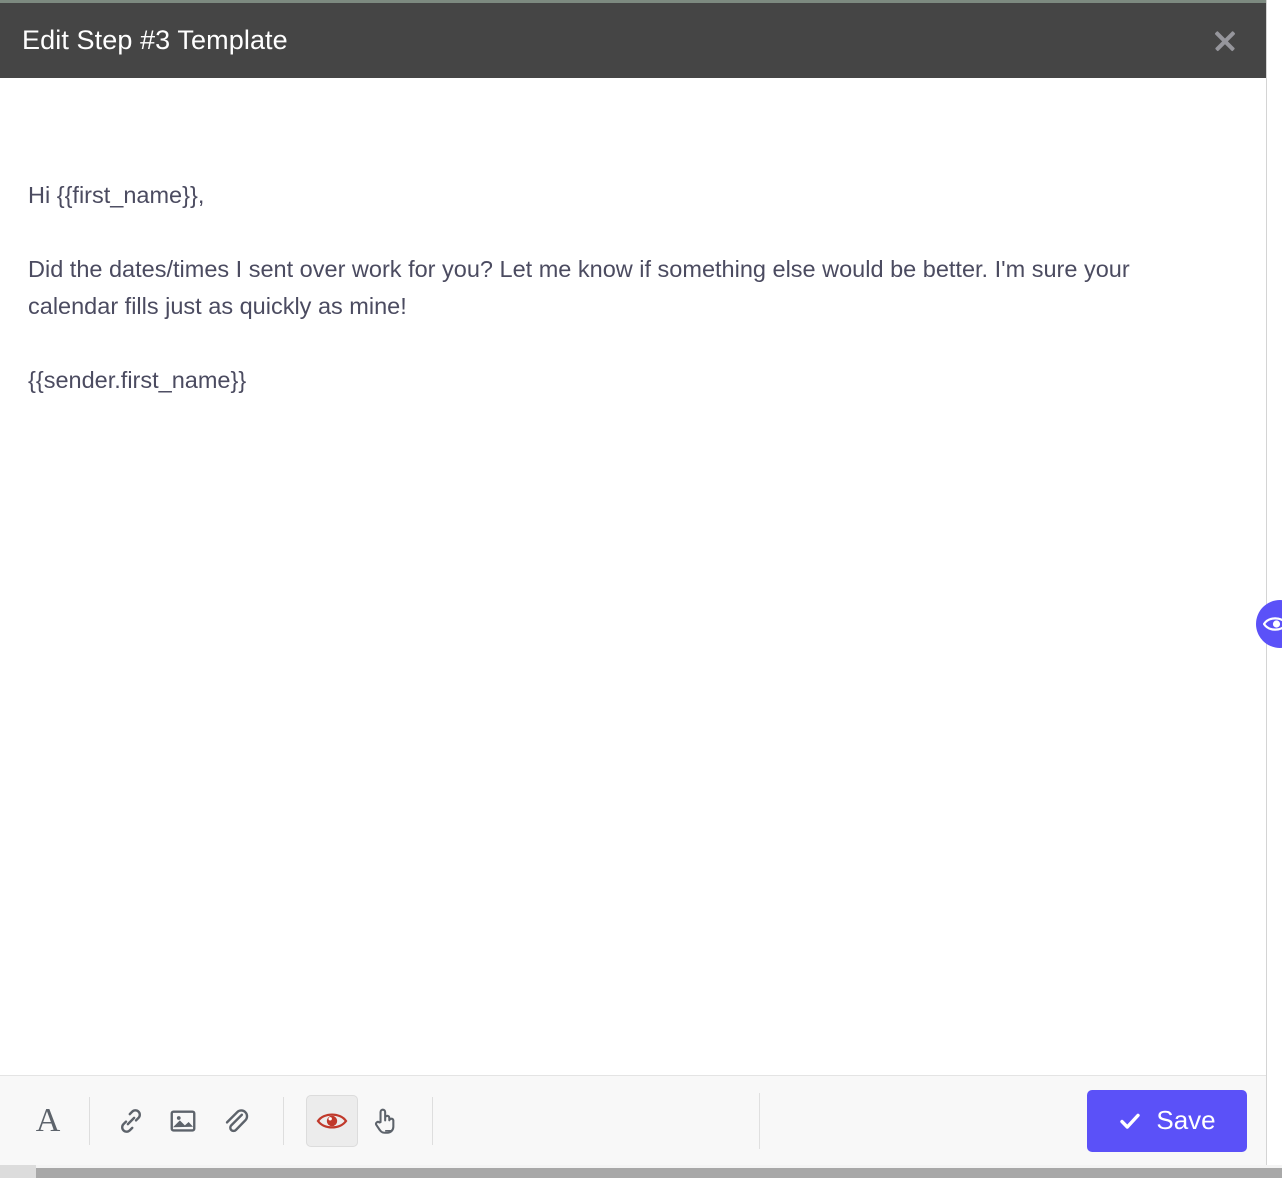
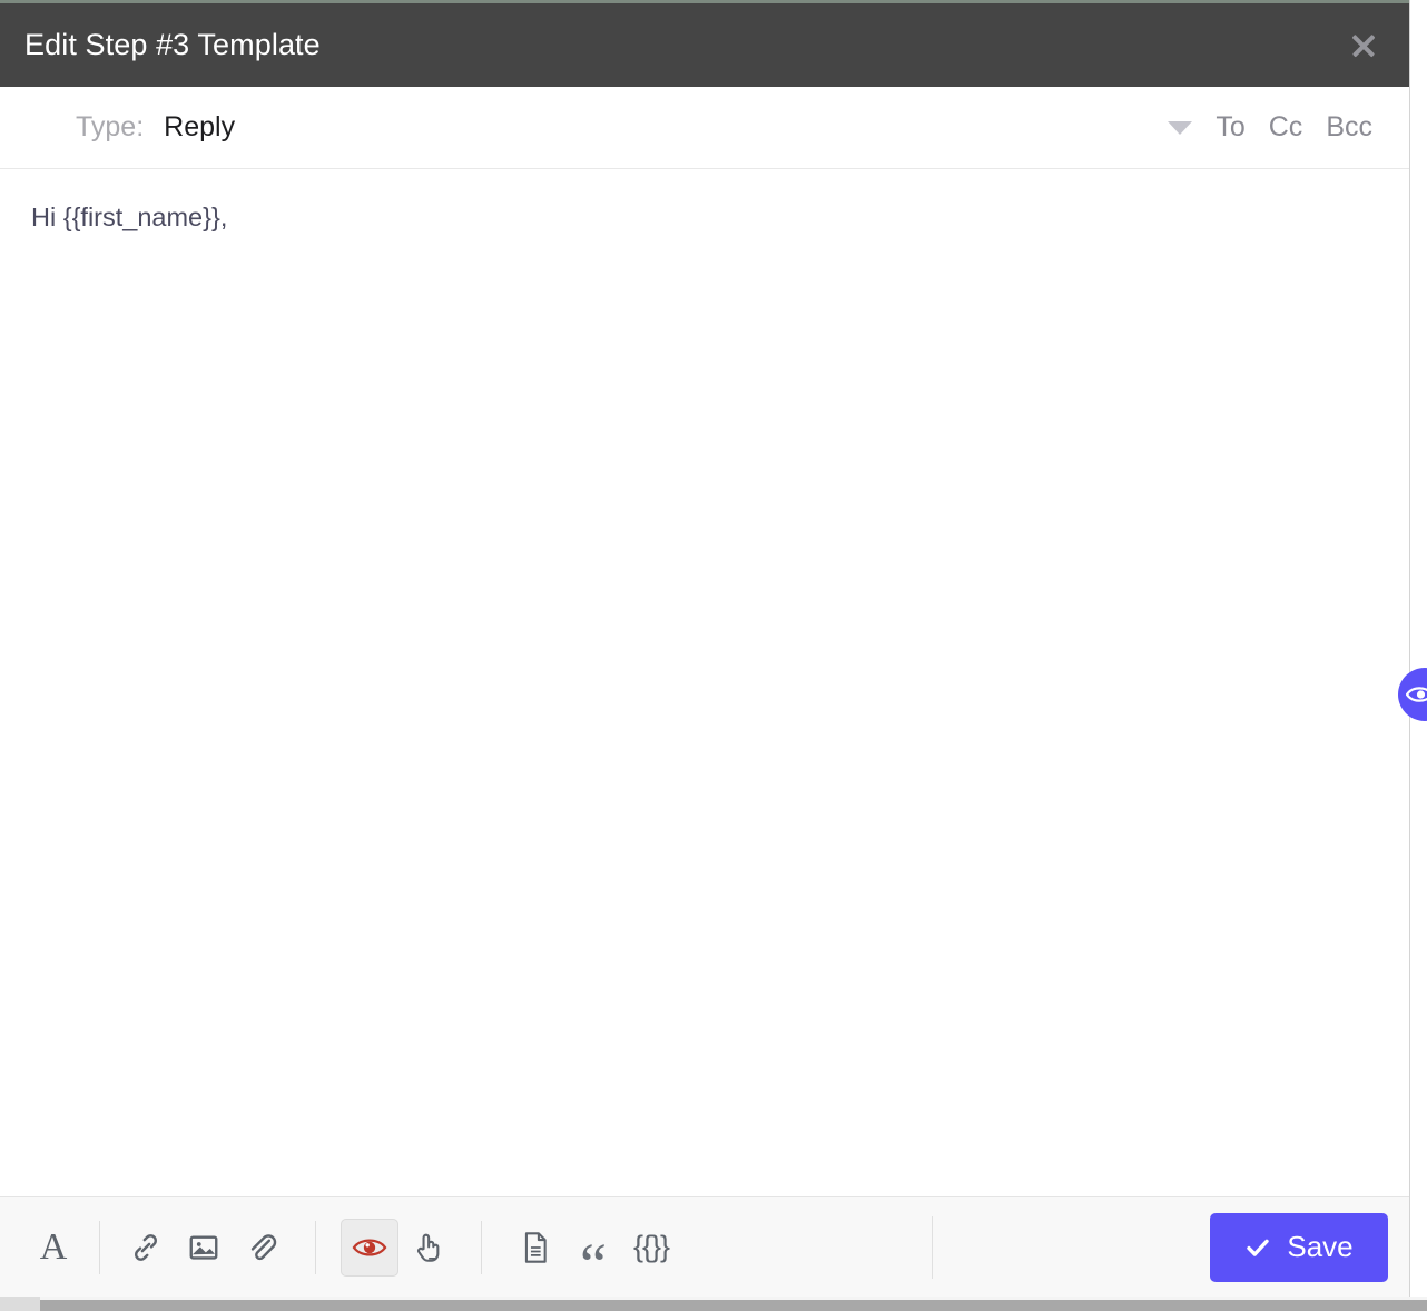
  Edit Step #3 Template
+ Type:
+ Reply
+ To
+ Cc
+ Bcc
  Hi {{first_name}},
- Did the dates/times I sent over work for you? Let me know if something else would be better. I'm sure your calendar fills just as quickly as mine!
- {{sender.first_name}}
  A
+ “
+ {{}}
  Save
